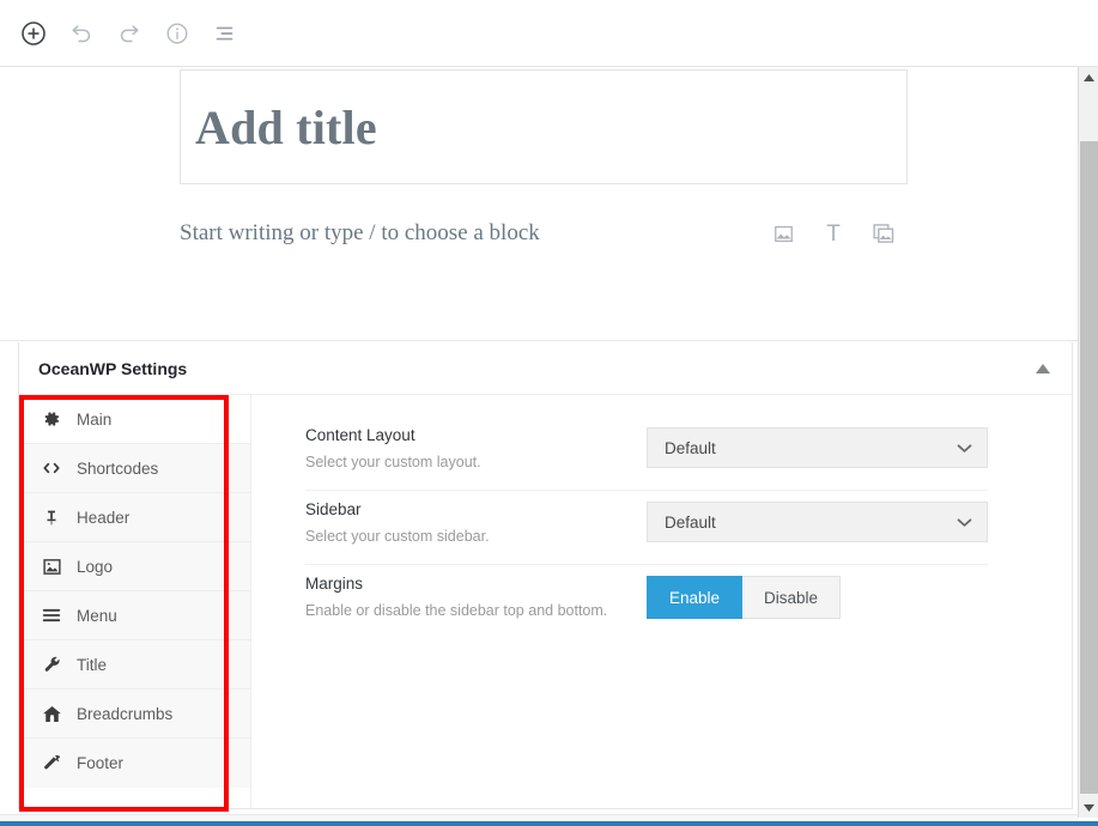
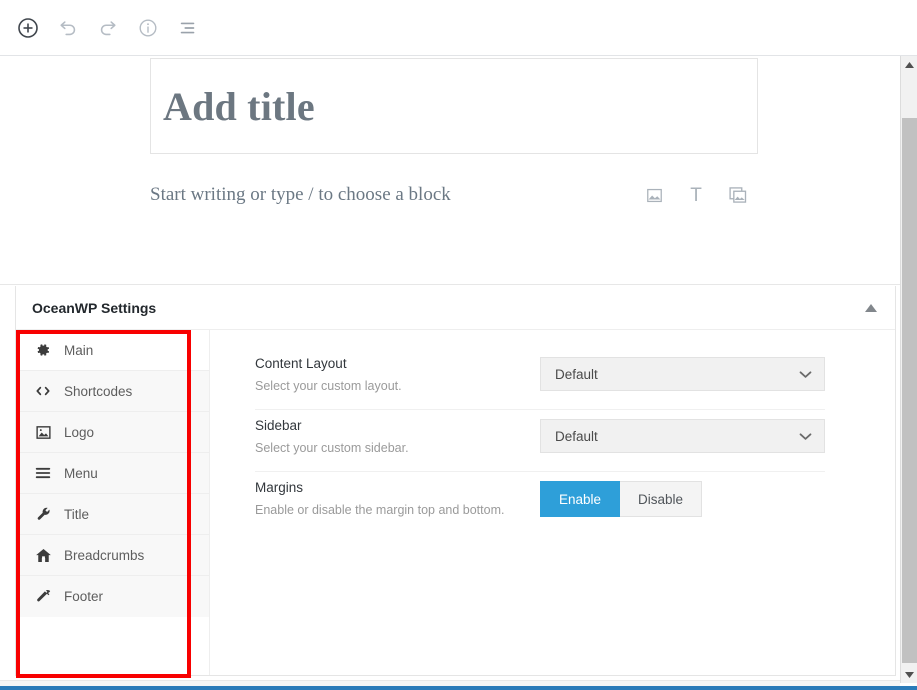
  Add title
  Start writing or type / to choose a block
  T
  OceanWP Settings
  Main
  Shortcodes
- Header
  Logo
  Menu
  Title
  Breadcrumbs
  Footer
  Content Layout
  Select your custom layout.
  Default
  Sidebar
  Select your custom sidebar.
  Default
  Margins
- Enable or disable the sidebar top and bottom.
+ Enable or disable the margin top and bottom.
  Enable
  Disable
